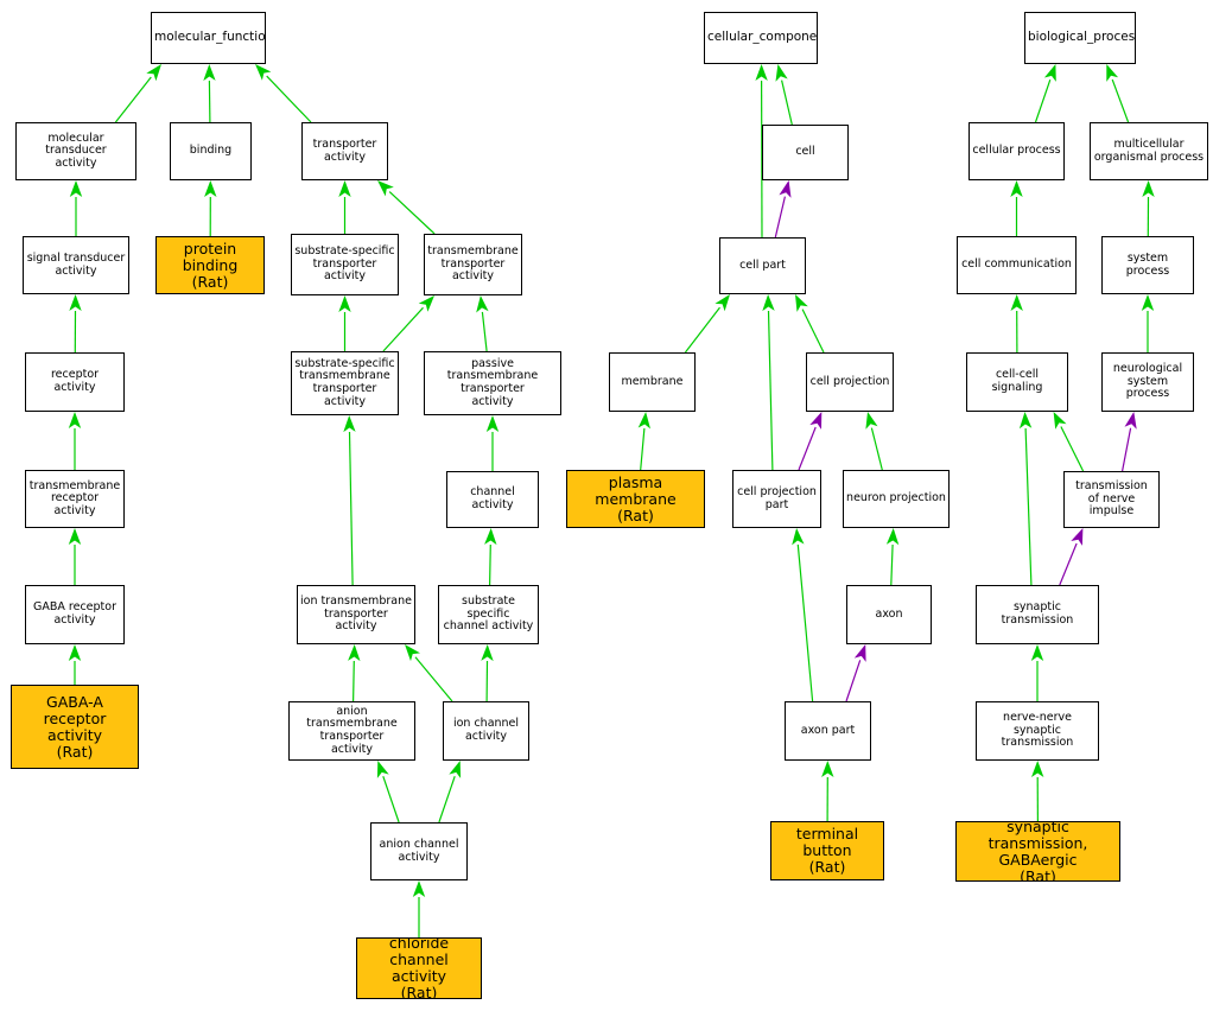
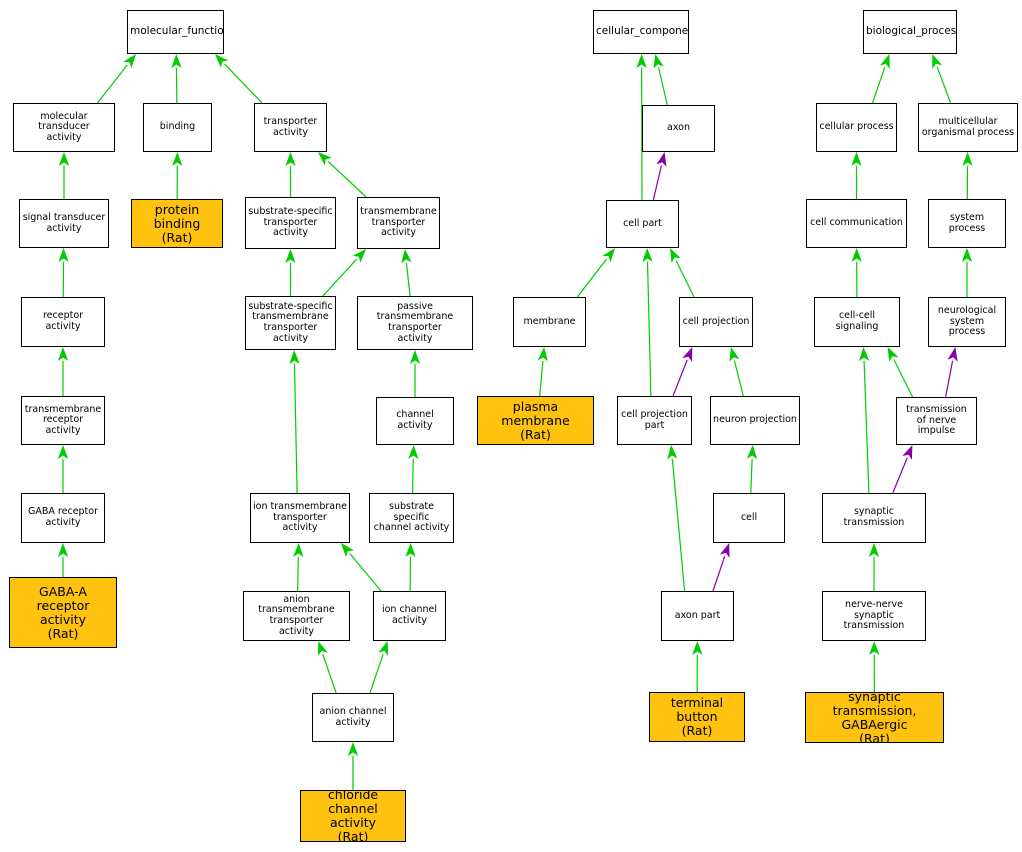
  molecular_functio
  molecular transducer
  activity
  binding
  transporter
  activity
  signal transducer
  activity
  protein binding
  (Rat)
  substrate-specific
  transporter
  activity
  transmembrane
  transporter
  activity
  receptor activity
  substrate-specific
  transmembrane
  transporter
  activity
  passive transmembrane
  transporter
  activity
  membrane
  cell projection
  transmembrane
  receptor activity
  channel activity
  plasma membrane
  (Rat)
  cell projection
  part
  neuron projection
  transmission
  of nerve impulse
  GABA receptor
  activity
  ion transmembrane
  transporter
  activity
  substrate specific
  channel activity
- axon
+ cell
  synaptic transmission
  GABA-A receptor
  activity
  (Rat)
  anion transmembrane
  transporter
  activity
  ion channel
  activity
  axon part
  nerve-nerve
  synaptic transmission
  anion channel
  activity
  terminal button
  (Rat)
  synaptic transmission,
  GABAergic
  (Rat)
  chloride channel
  activity
  (Rat)
  cellular_compone
- cell
+ axon
  cell part
  biological_proces
  cellular process
  multicellular
  organismal process
  cell communication
  system process
  cell-cell signaling
  neurological
  system process
